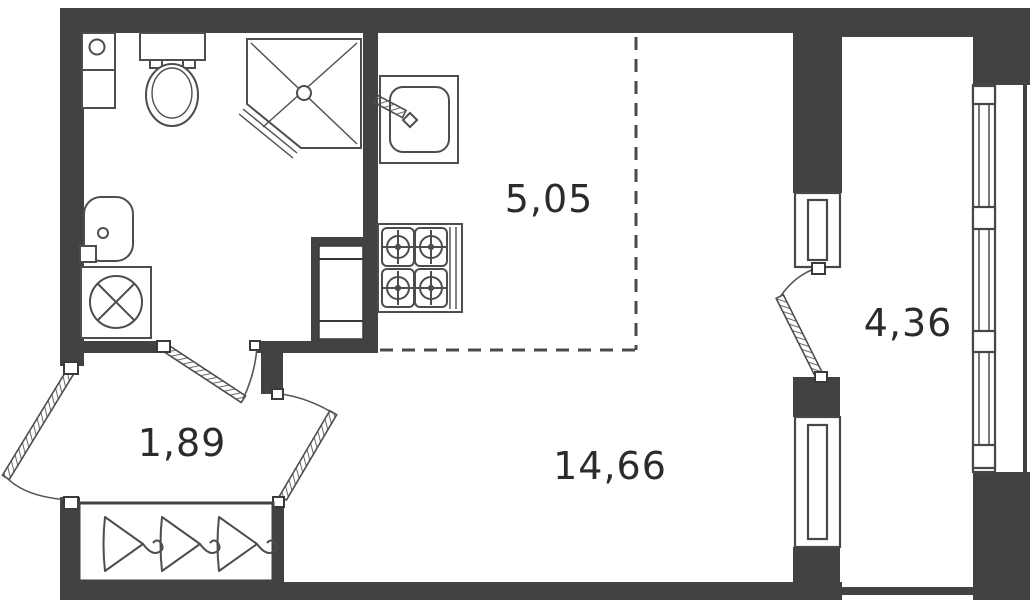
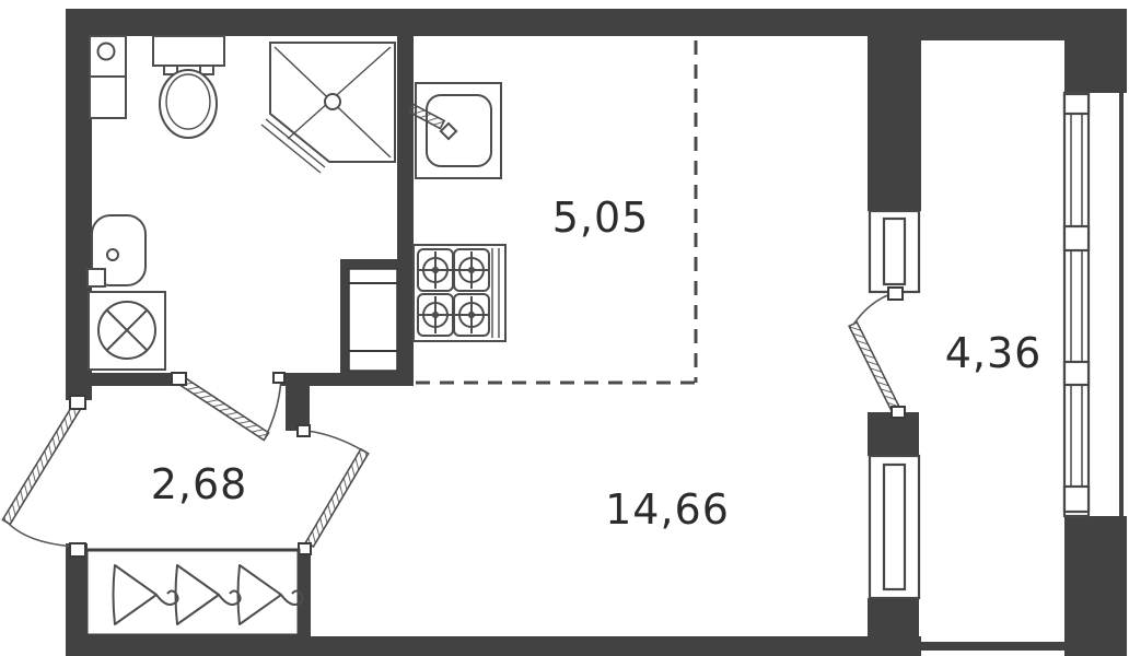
  5,05
- 1,89
+ 2,68
  14,66
  4,36
